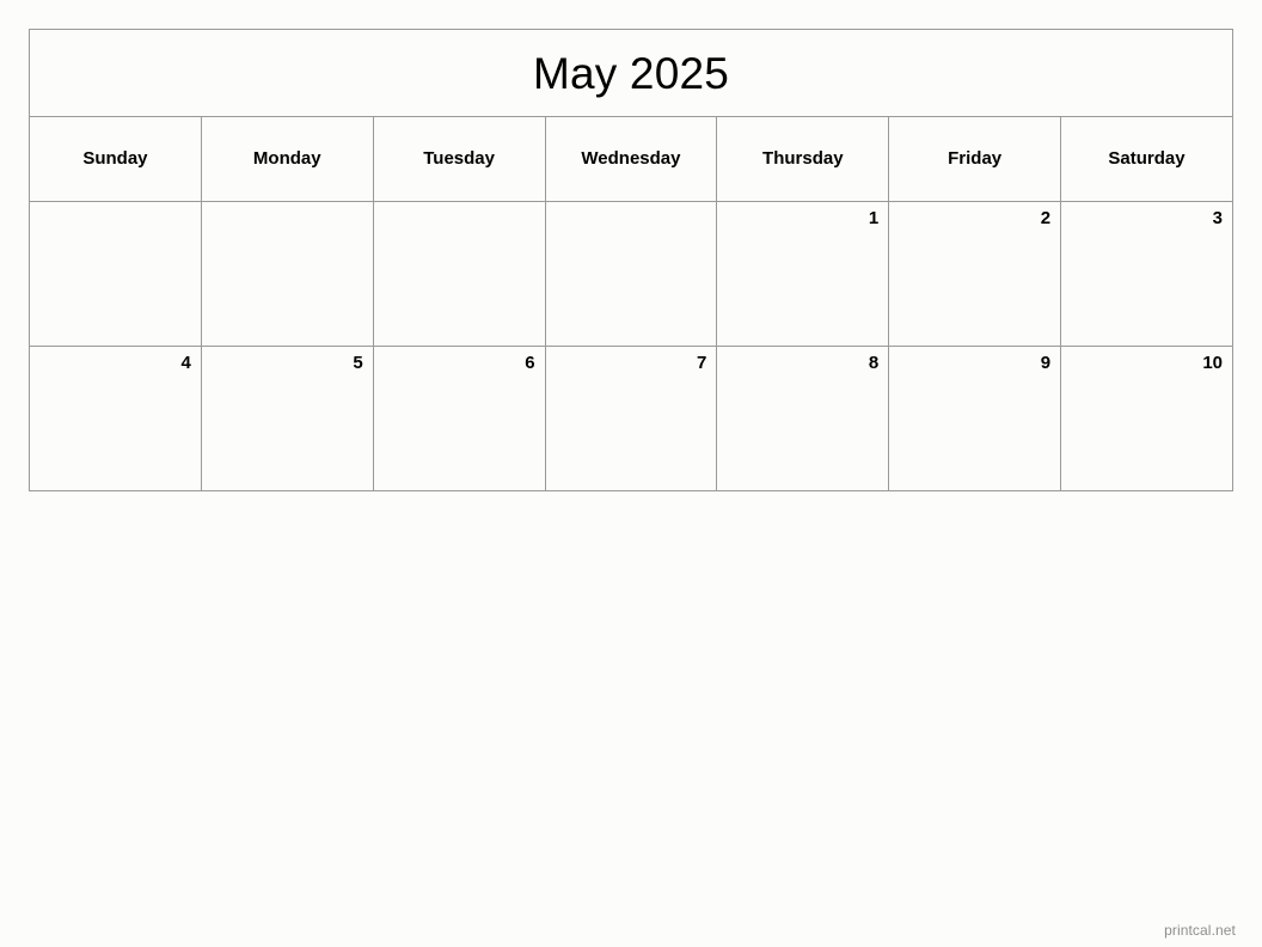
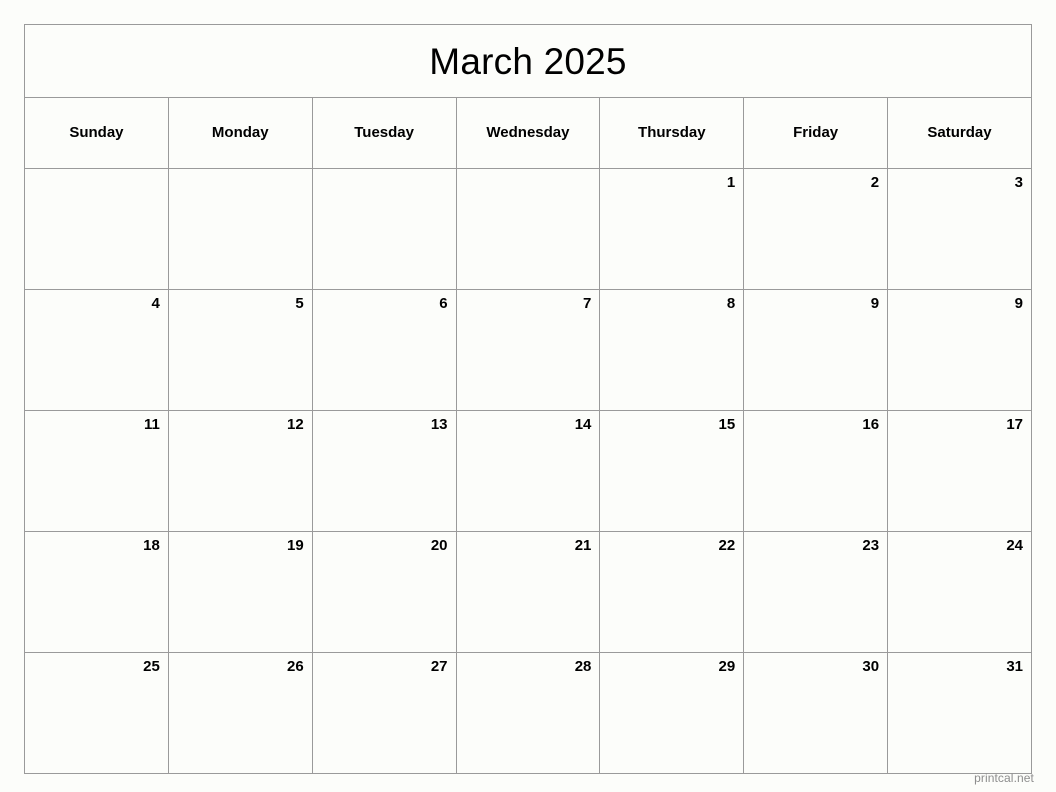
- May 2025
+ March 2025
  Sunday	Monday	Tuesday	Wednesday	Thursday	Friday	Saturday
  				1	2	3
- 4	5	6	7	8	9	10
+ 4	5	6	7	8	9	9
+ 11	12	13	14	15	16	17
+ 18	19	20	21	22	23	24
+ 25	26	27	28	29	30	31
  printcal.net
